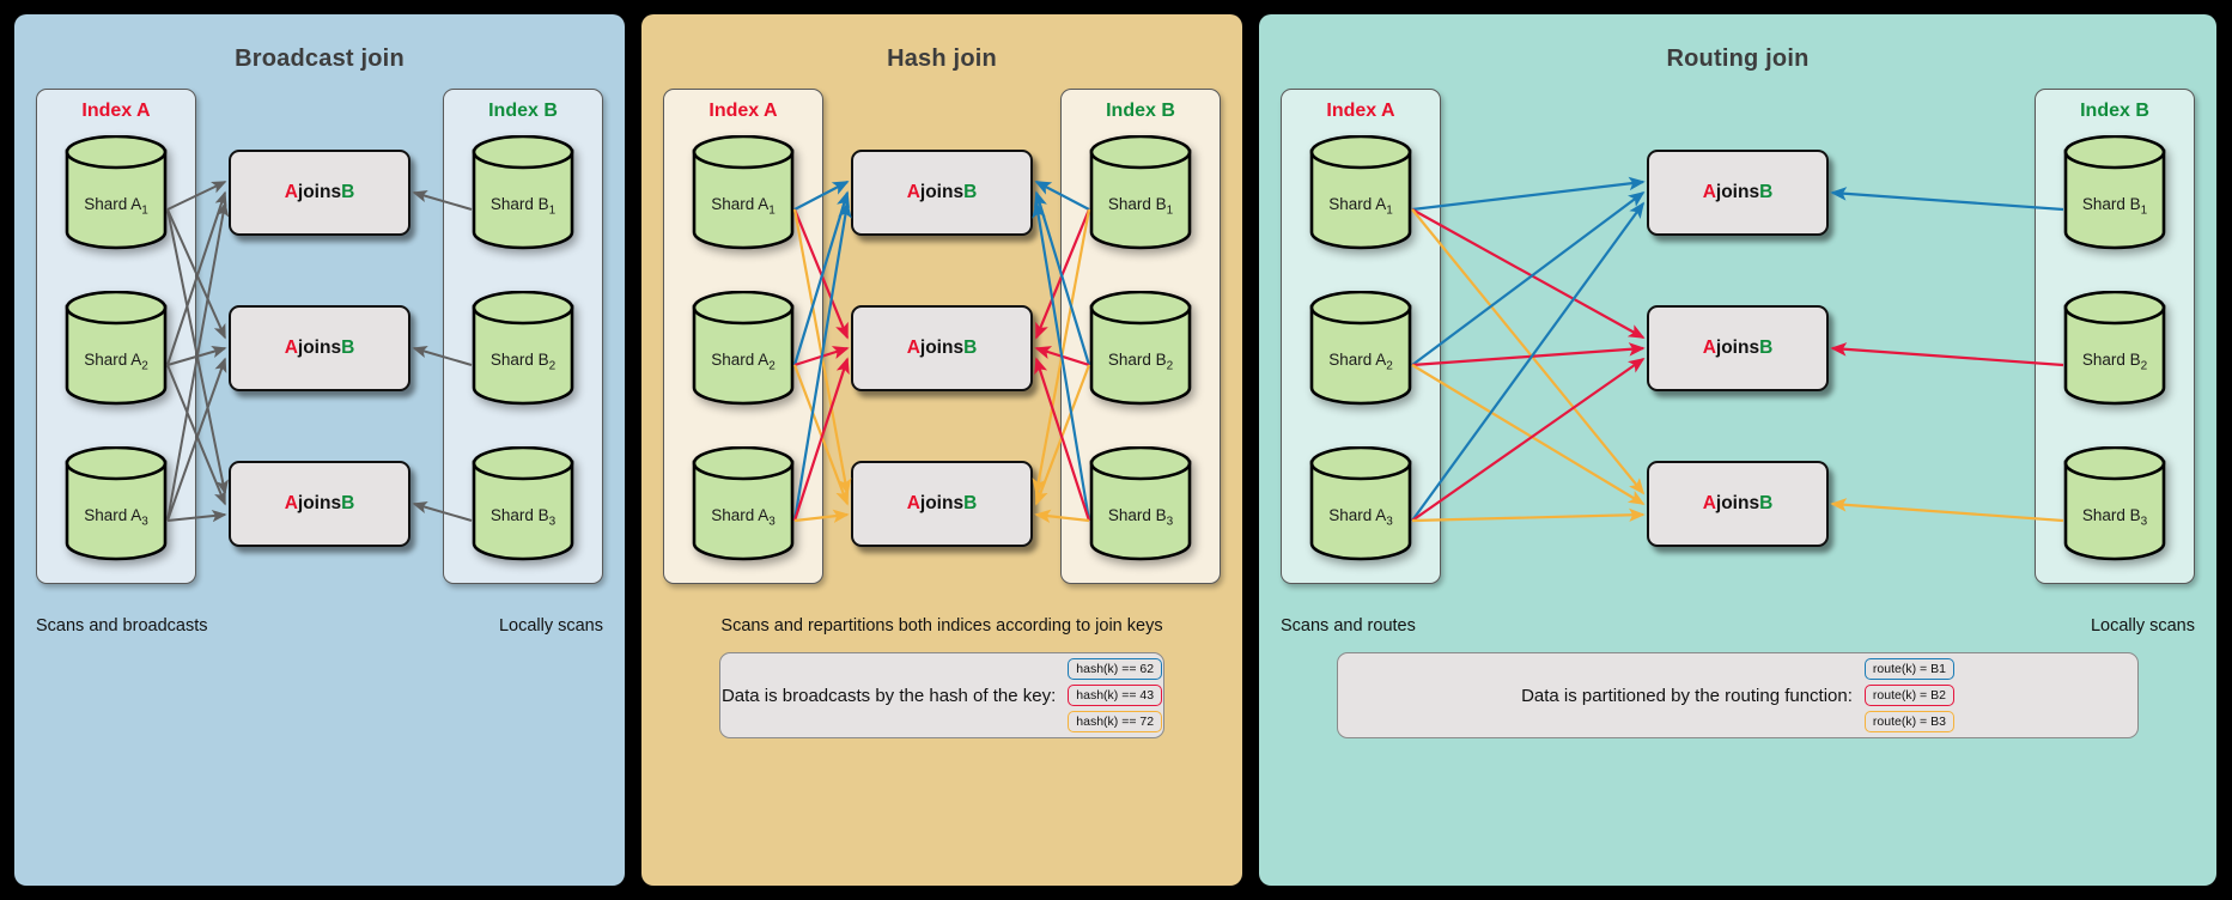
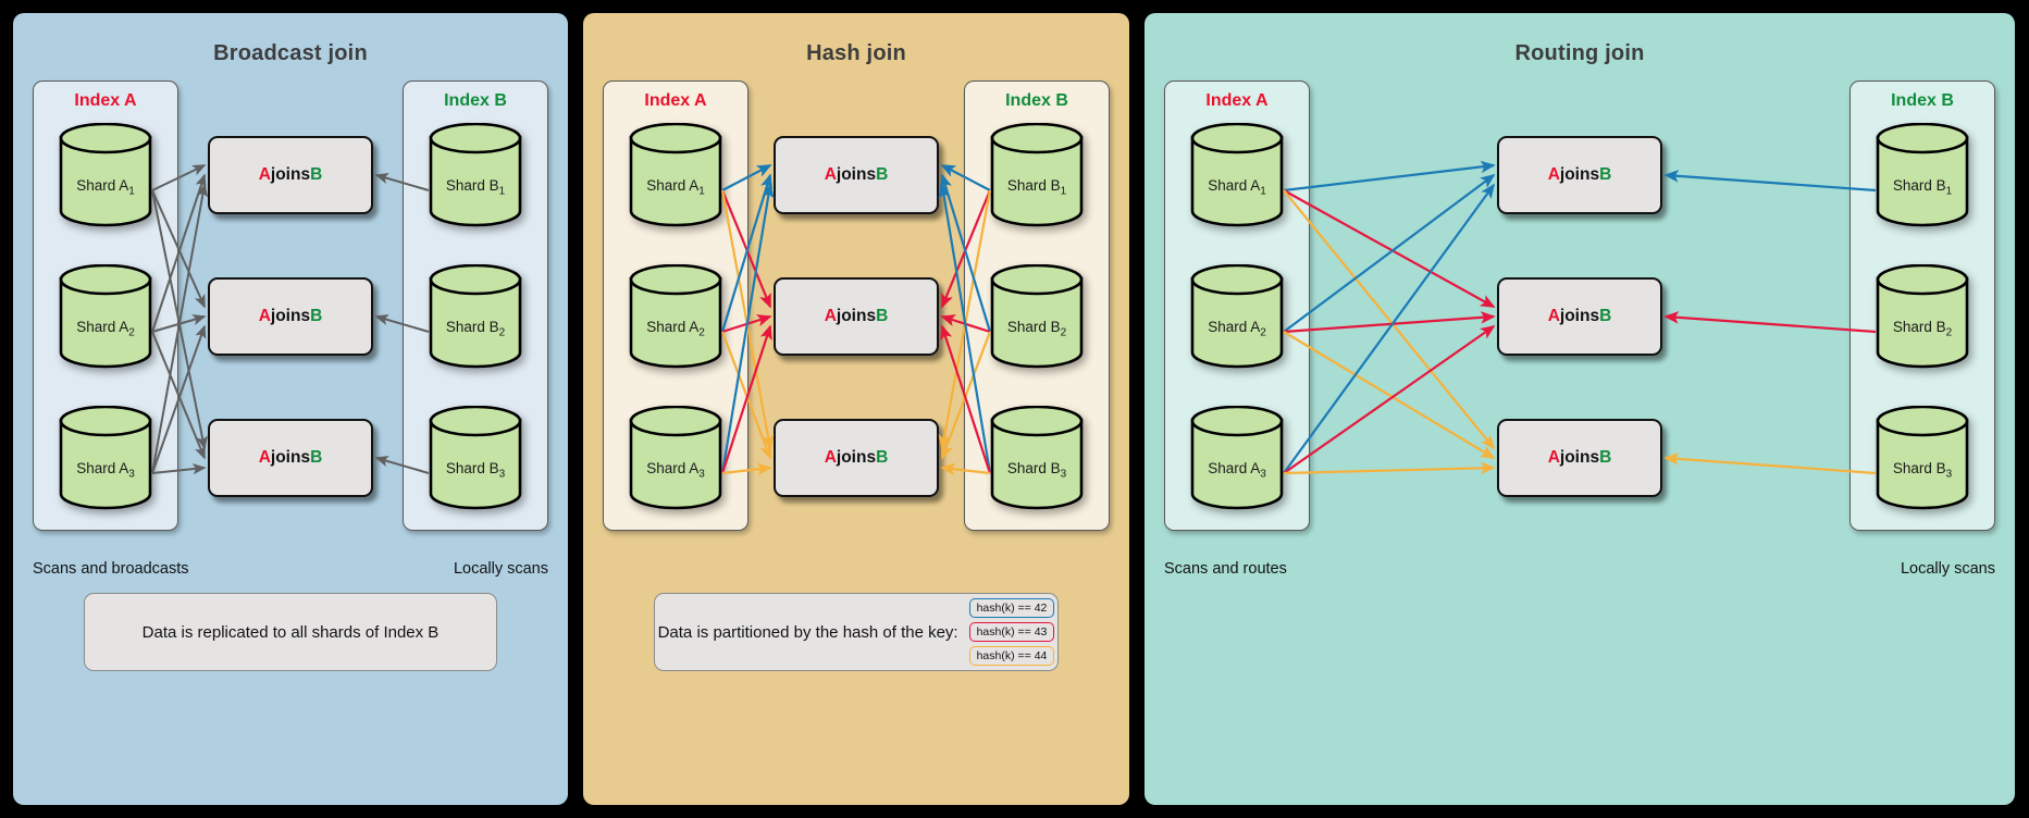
  Broadcast join
  Index A
  Index B
  Shard A1
  Shard B1
  Shard A2
  Shard B2
  Shard A3
  Shard B3
  A
  joins
  B
  A
  joins
  B
  A
  joins
  B
  Scans and broadcasts
  Locally scans
+ Data is replicated to all shards of Index B
  Hash join
  Index A
  Index B
  Shard A1
  Shard B1
  Shard A2
  Shard B2
  Shard A3
  Shard B3
  A
  joins
  B
  A
  joins
  B
  A
  joins
  B
- Scans and repartitions both indices according to join keys
- Data is broadcasts by the hash of the key:
+ Data is partitioned by the hash of the key:
- hash(k) == 62
+ hash(k) == 42
  hash(k) == 43
- hash(k) == 72
+ hash(k) == 44
  Routing join
  Index A
  Index B
  Shard A1
  Shard B1
  Shard A2
  Shard B2
  Shard A3
  Shard B3
  A
  joins
  B
  A
  joins
  B
  A
  joins
  B
  Scans and routes
  Locally scans
- Data is partitioned by the routing function:
- route(k) = B1
- route(k) = B2
- route(k) = B3
